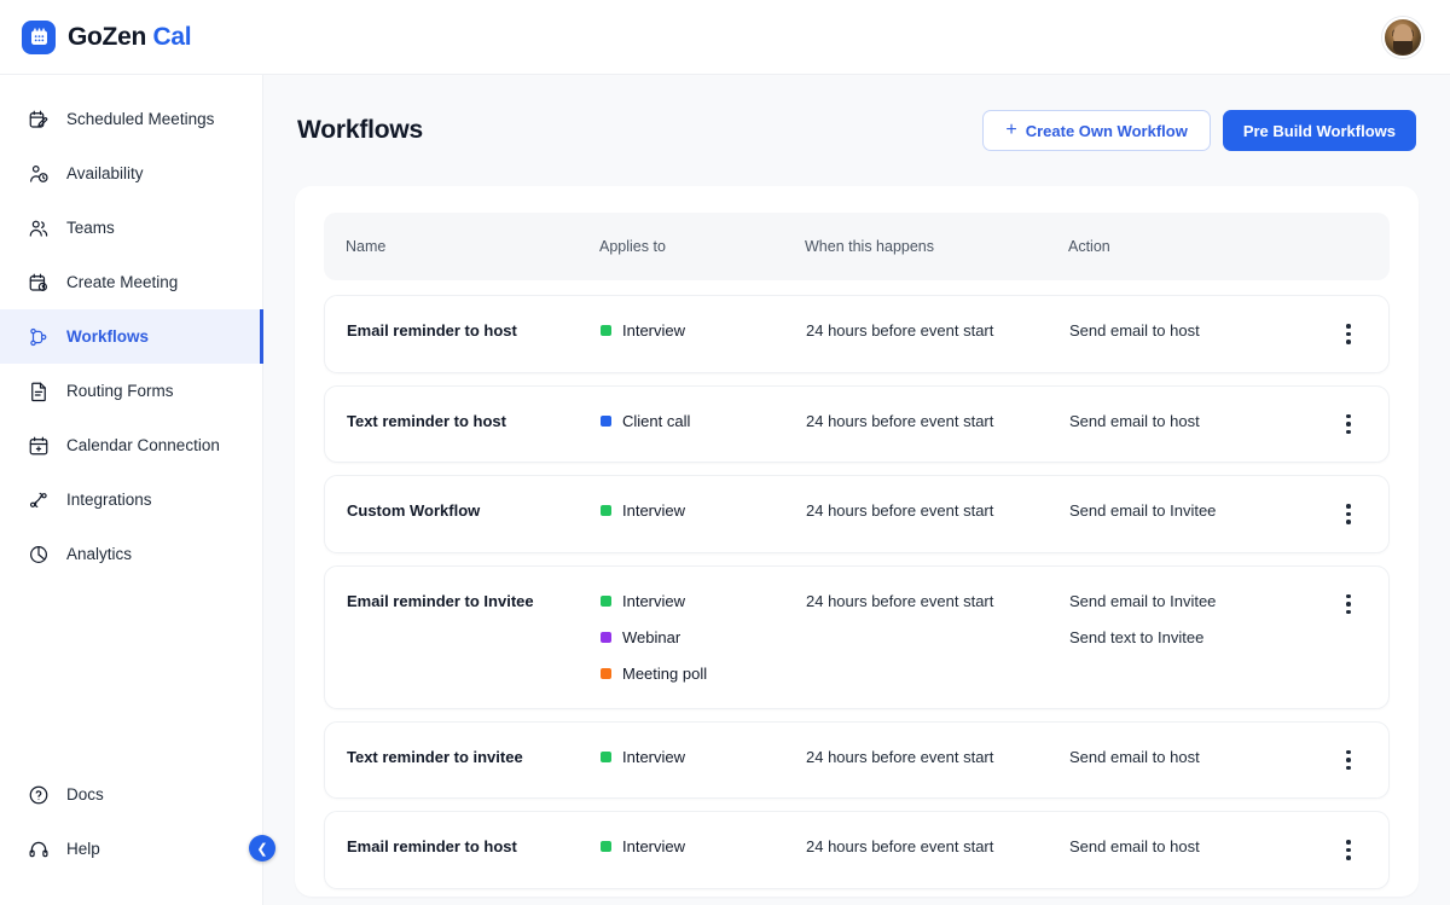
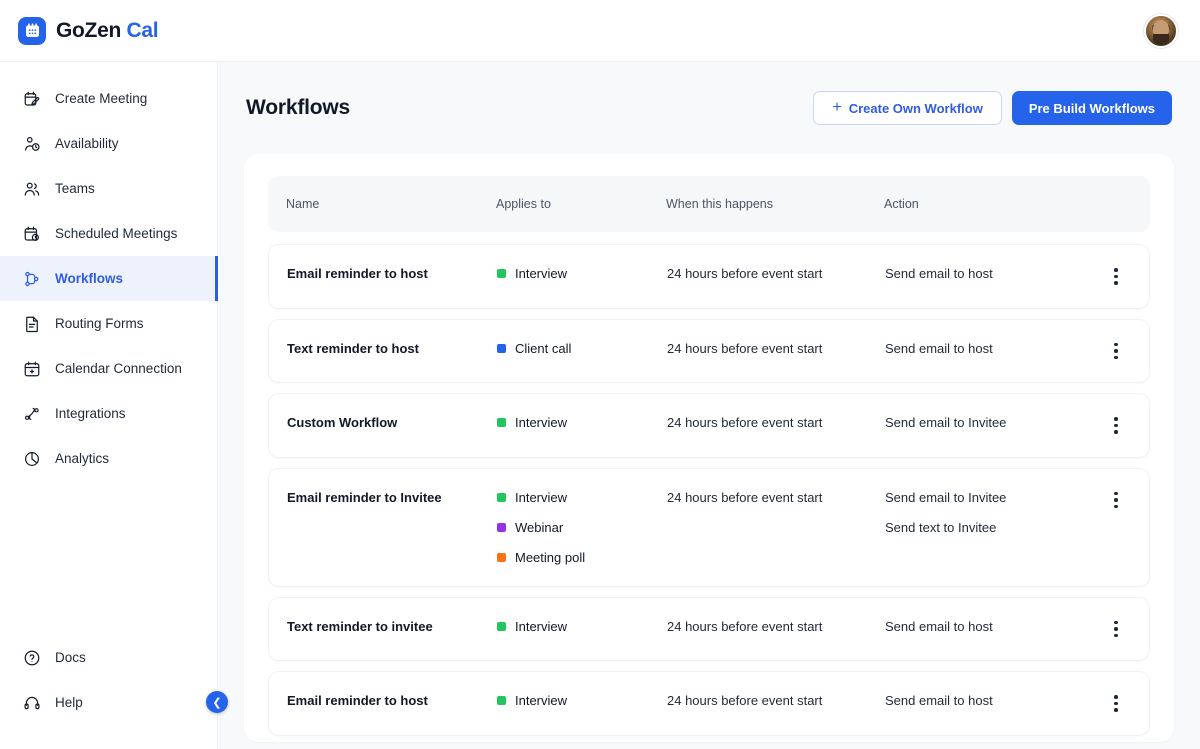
  GoZen Cal
- Scheduled Meetings
+ Create Meeting
  Availability
  Teams
- Create Meeting
+ Scheduled Meetings
  Workflows
  Routing Forms
  Calendar Connection
  Integrations
  Analytics
  Docs
  Help
  ❮
  Workflows
  +
  Create Own Workflow
  Pre Build Workflows
  Name
  Applies to
  When this happens
  Action
  Email reminder to host
  Interview
  24 hours before event start
  Send email to host
  Text reminder to host
  Client call
  24 hours before event start
  Send email to host
  Custom Workflow
  Interview
  24 hours before event start
  Send email to Invitee
  Email reminder to Invitee
  Interview
  Webinar
  Meeting poll
  24 hours before event start
  Send email to Invitee
  Send text to Invitee
  Text reminder to invitee
  Interview
  24 hours before event start
  Send email to host
  Email reminder to host
  Interview
  24 hours before event start
  Send email to host
